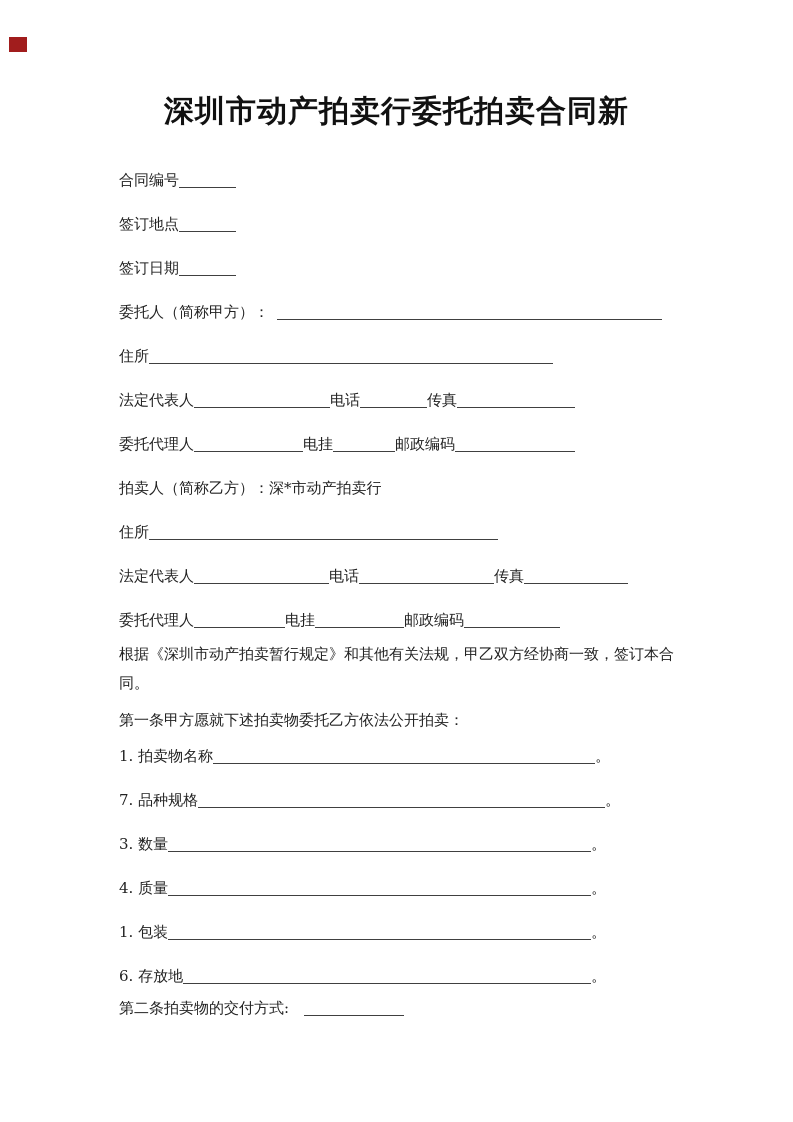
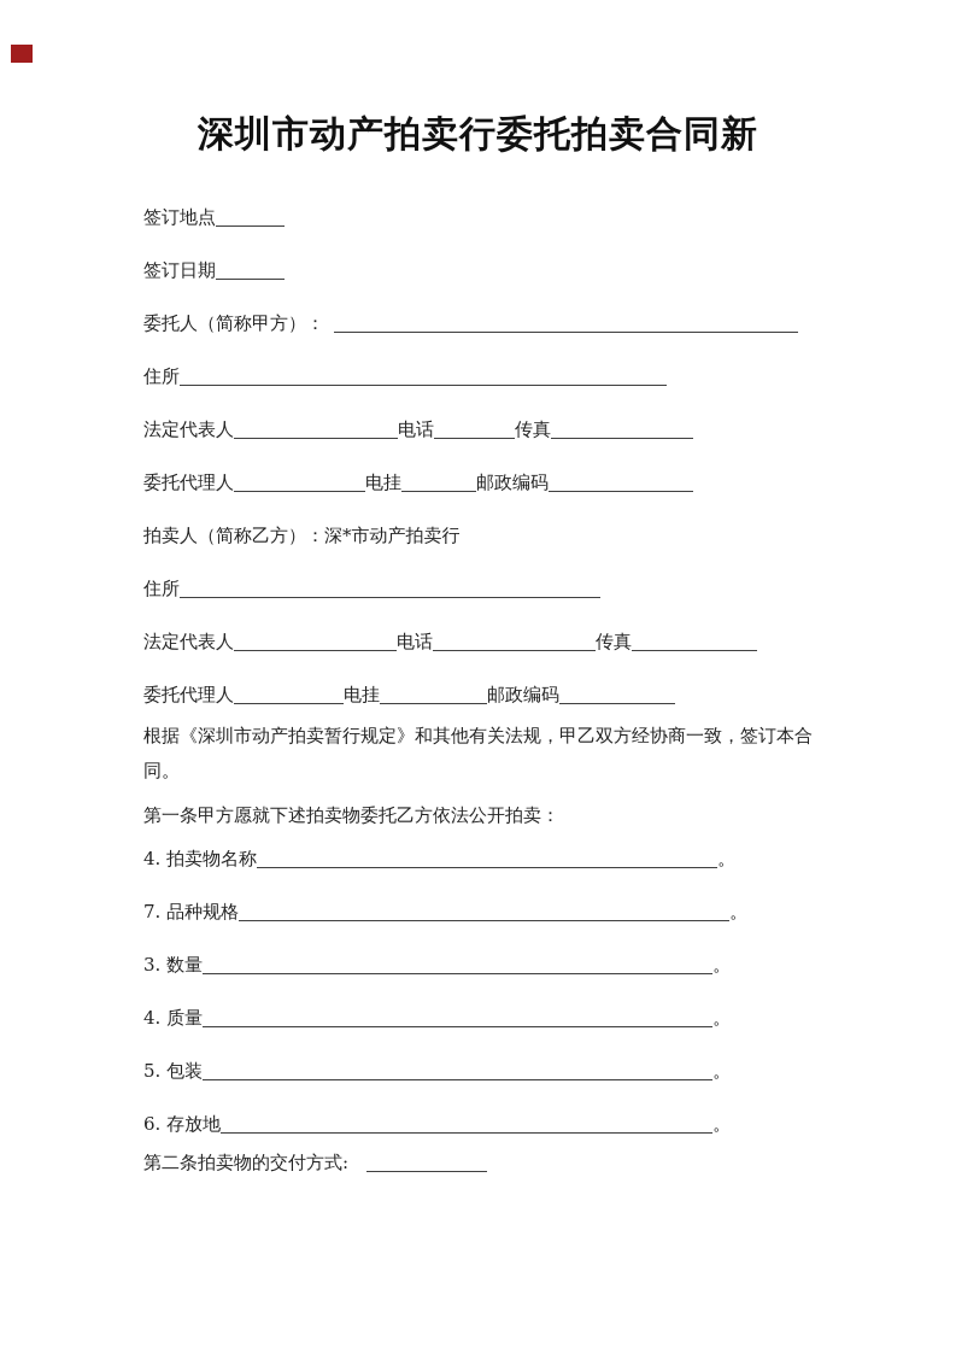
  深圳市动产拍卖行委托拍卖合同新
- 合同编号
  签订地点
  签订日期
  委托人（简称甲方）：
  住所
  法定代表人 电话 传真
  委托代理人 电挂 邮政编码
  拍卖人（简称乙方）：深*市动产拍卖行
  住所
  法定代表人 电话 传真
  委托代理人 电挂 邮政编码
  根据《深圳市动产拍卖暂行规定》和其他有关法规，甲乙双方经协商一致，签订本合同。
  第一条甲方愿就下述拍卖物委托乙方依法公开拍卖：
- 1. 拍卖物名称 。
+ 4. 拍卖物名称 。
  7. 品种规格 。
  3. 数量 。
  4. 质量 。
- 1. 包装 。
+ 5. 包装 。
  6. 存放地 。
  第二条拍卖物的交付方式:
